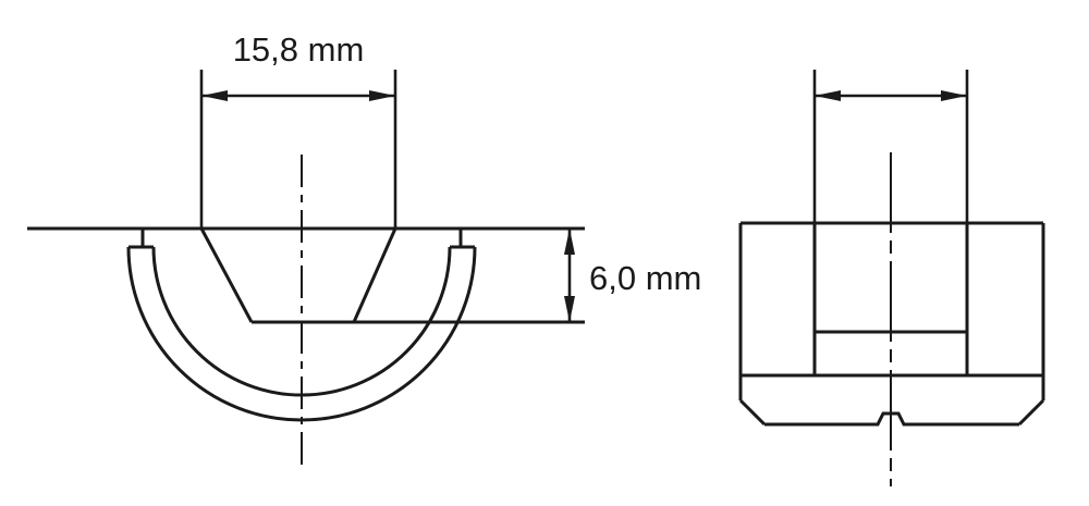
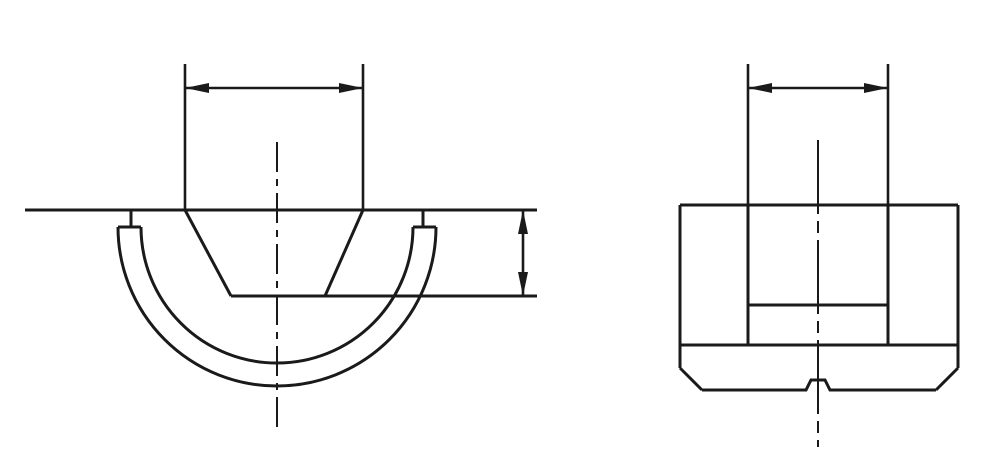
- 15,8 mm
- 6,0 mm
